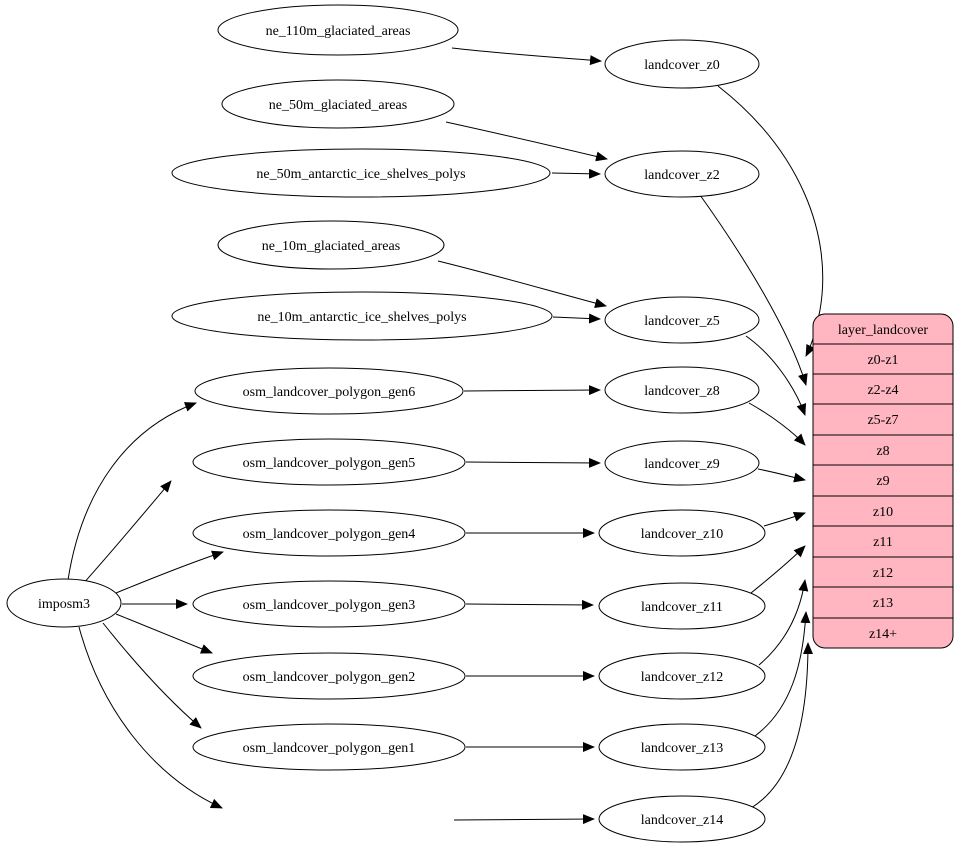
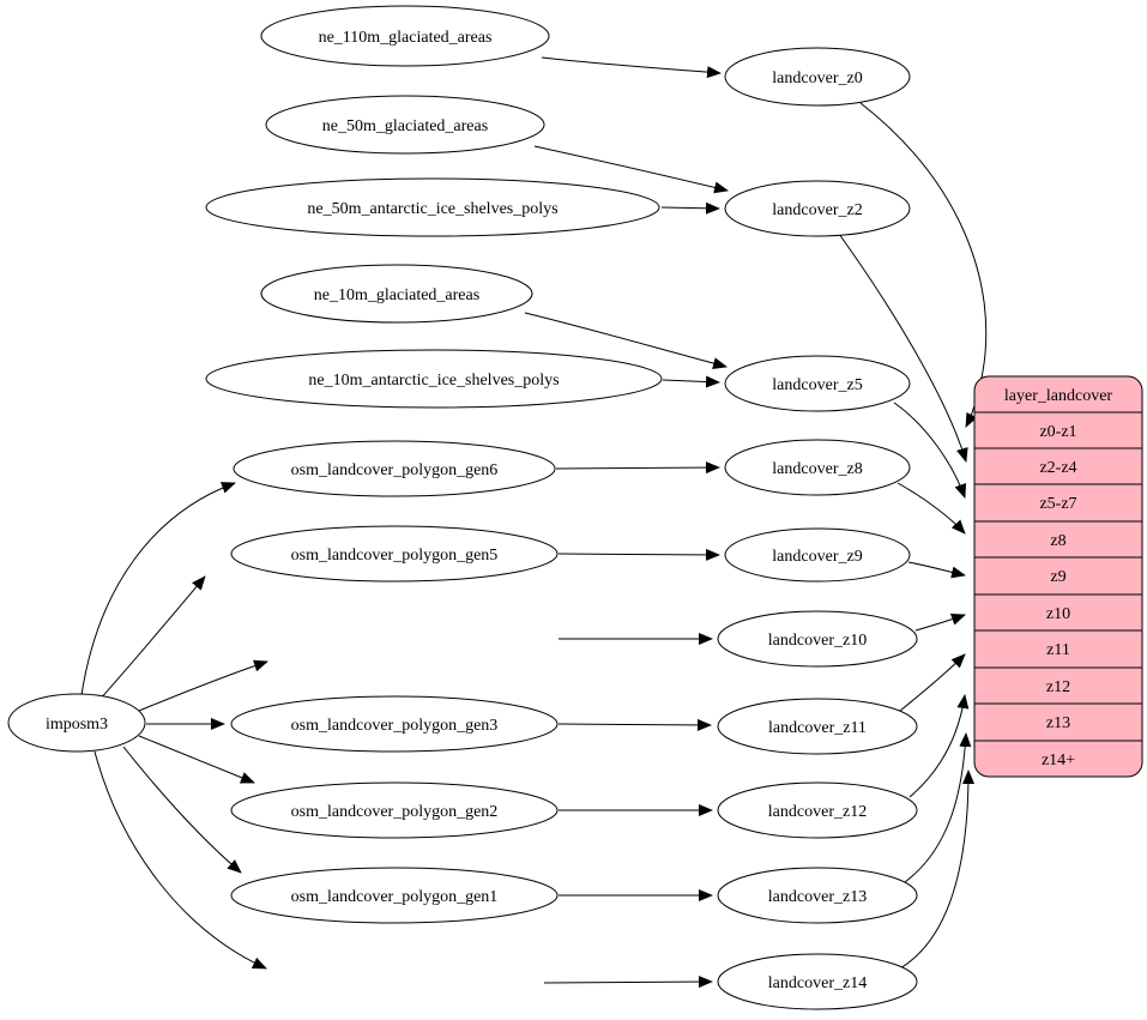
  imposm3
  ne_110m_glaciated_areas
  ne_50m_glaciated_areas
  ne_50m_antarctic_ice_shelves_polys
  ne_10m_glaciated_areas
  ne_10m_antarctic_ice_shelves_polys
  osm_landcover_polygon_gen6
  osm_landcover_polygon_gen5
- osm_landcover_polygon_gen4
  osm_landcover_polygon_gen3
  osm_landcover_polygon_gen2
  osm_landcover_polygon_gen1
  landcover_z0
  landcover_z2
  landcover_z5
  landcover_z8
  landcover_z9
  landcover_z10
  landcover_z11
  landcover_z12
  landcover_z13
  landcover_z14
  layer_landcover
  z0-z1
  z2-z4
  z5-z7
  z8
  z9
  z10
  z11
  z12
  z13
  z14+
